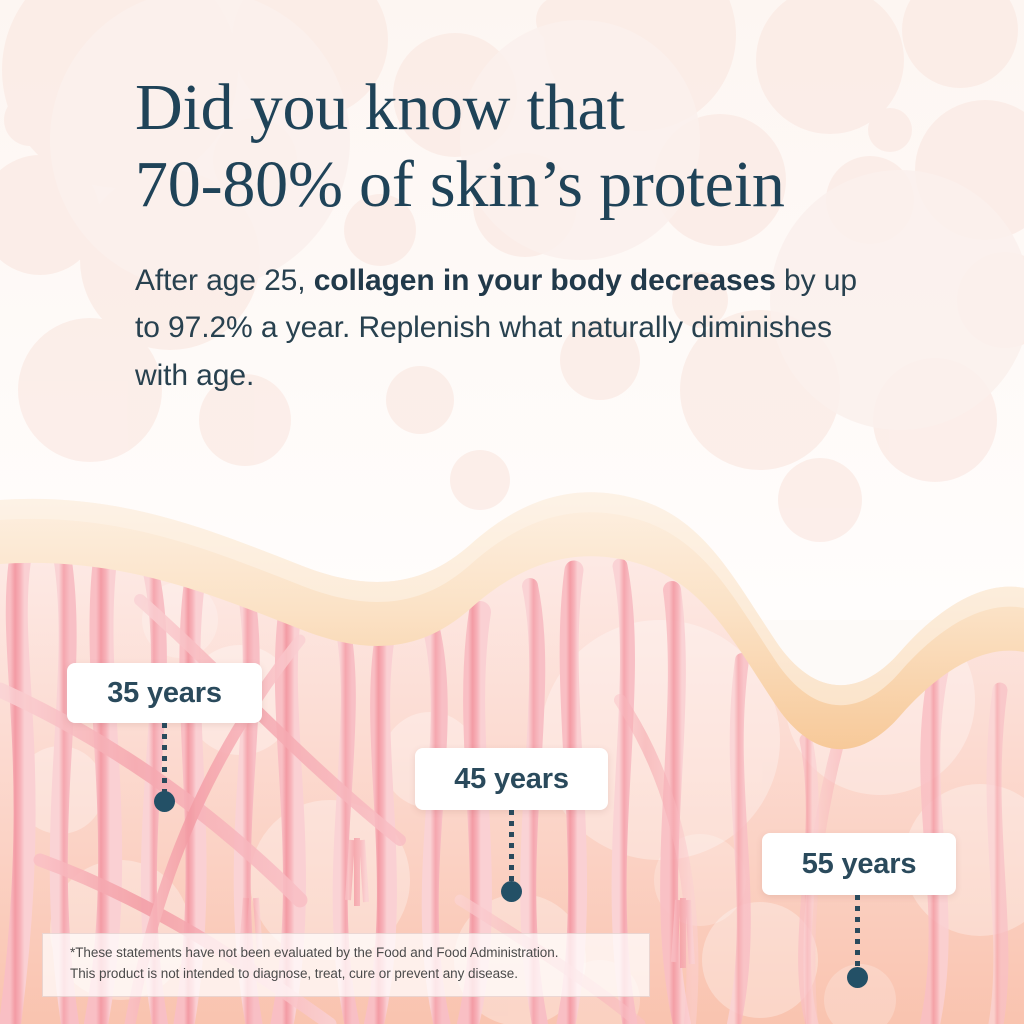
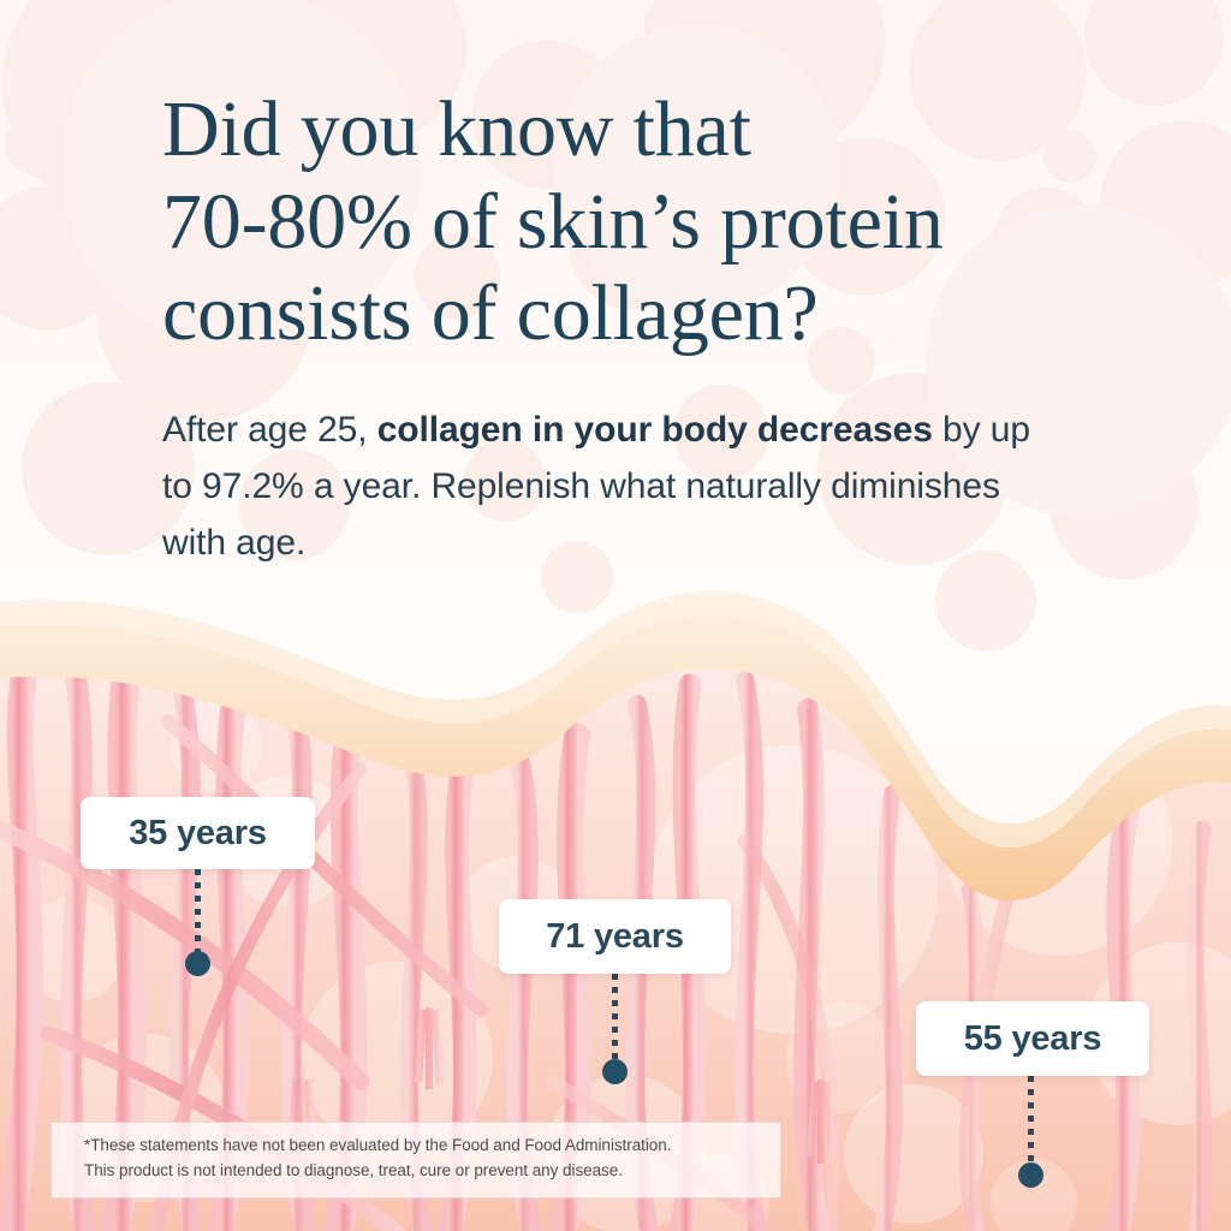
  Did you know that
  70-80% of skin’s protein
+ consists of collagen?
  After age 25, collagen in your body decreases by up to 97.2% a year. Replenish what naturally diminishes with age.
  35 years
- 45 years
+ 71 years
  55 years
  *These statements have not been evaluated by the Food and Food Administration.
  This product is not intended to diagnose, treat, cure or prevent any disease.
